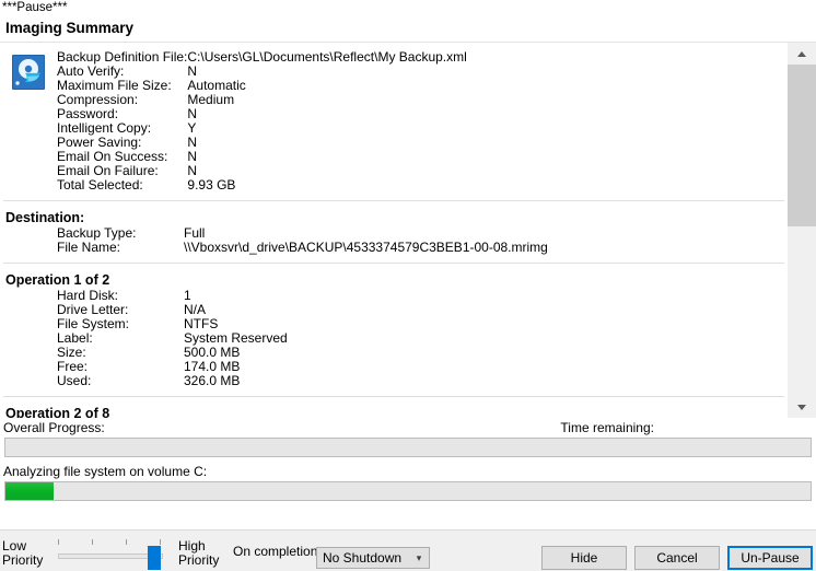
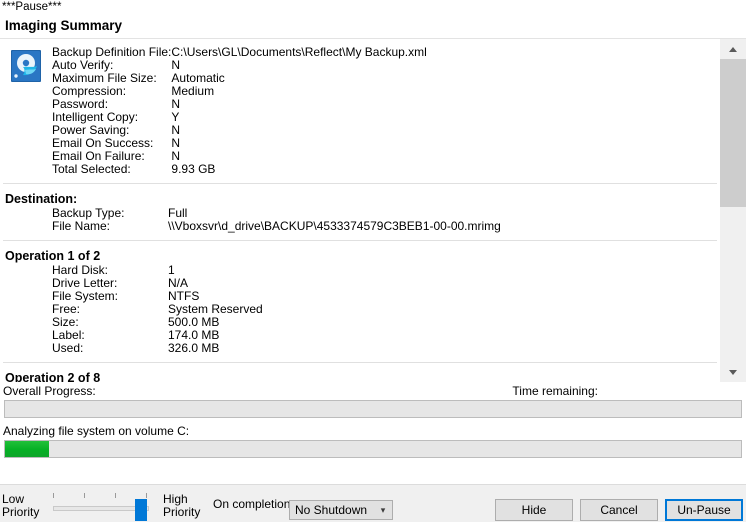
  ***Pause***
  Imaging Summary
  Backup Definition File:	C:\Users\GL\Documents\Reflect\My Backup.xml
  Auto Verify:	N
  Maximum File Size:	Automatic
  Compression:	Medium
  Password:	N
  Intelligent Copy:	Y
  Power Saving:	N
  Email On Success:	N
  Email On Failure:	N
  Total Selected:	9.93 GB
  Destination:
  Backup Type:	Full
- File Name:	\\Vboxsvr\d_drive\BACKUP\4533374579C3BEB1-00-08.mrimg
+ File Name:	\\Vboxsvr\d_drive\BACKUP\4533374579C3BEB1-00-00.mrimg
  Operation 1 of 2
  Hard Disk:	1
  Drive Letter:	N/A
  File System:	NTFS
- Label:	System Reserved
+ Free:	System Reserved
  Size:	500.0 MB
- Free:	174.0 MB
+ Label:	174.0 MB
  Used:	326.0 MB
  Operation 2 of 8
  Overall Progress:
  Time remaining:
  Analyzing file system on volume C:
  Low
  Priority
  High
  Priority
  On completion
  No Shutdown
  ▾
  Hide
  Cancel
  Un-Pause
